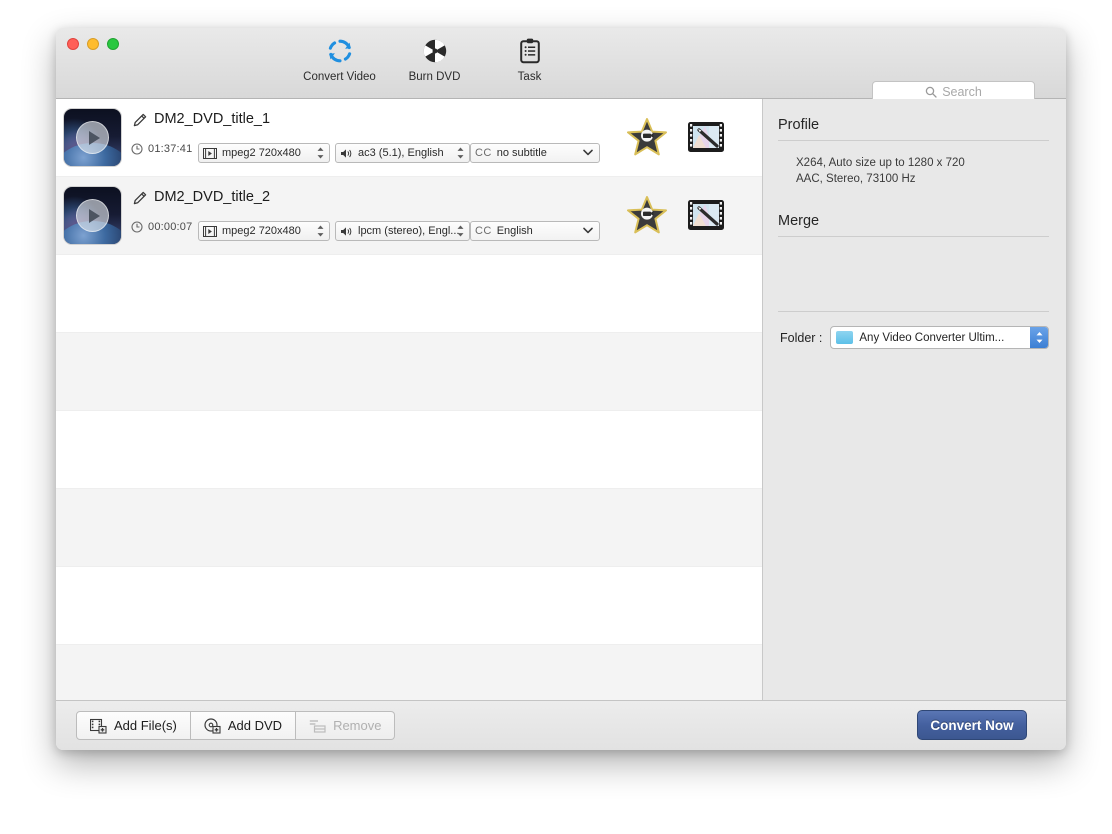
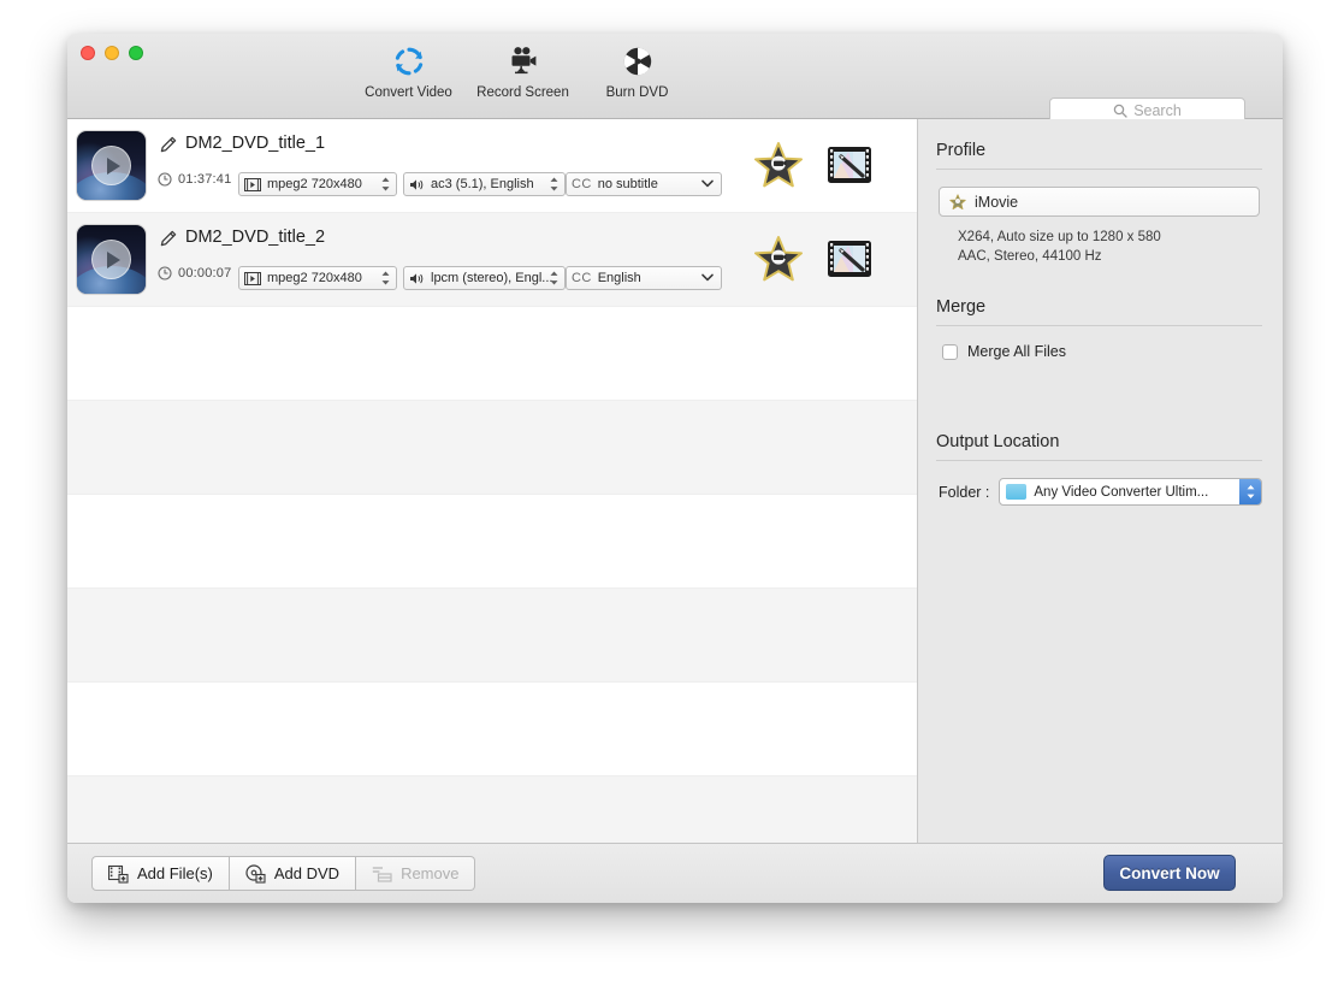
  Convert Video
+ Record Screen
  Burn DVD
- Task
  Search
  DM2_DVD_title_1
  01:37:41
  mpeg2 720x480
  ac3 (5.1), English
  CC
  no subtitle
  DM2_DVD_title_2
  00:00:07
  mpeg2 720x480
  lpcm (stereo), Engl...
  CC
  English
  Profile
+ iMovie
- X264, Auto size up to 1280 x 720
+ X264, Auto size up to 1280 x 580
- AAC, Stereo, 73100 Hz
+ AAC, Stereo, 44100 Hz
  Merge
+ Merge All Files
+ Output Location
  Folder :
  Any Video Converter Ultim...
  Add File(s)
  Add DVD
  Remove
  Convert Now
